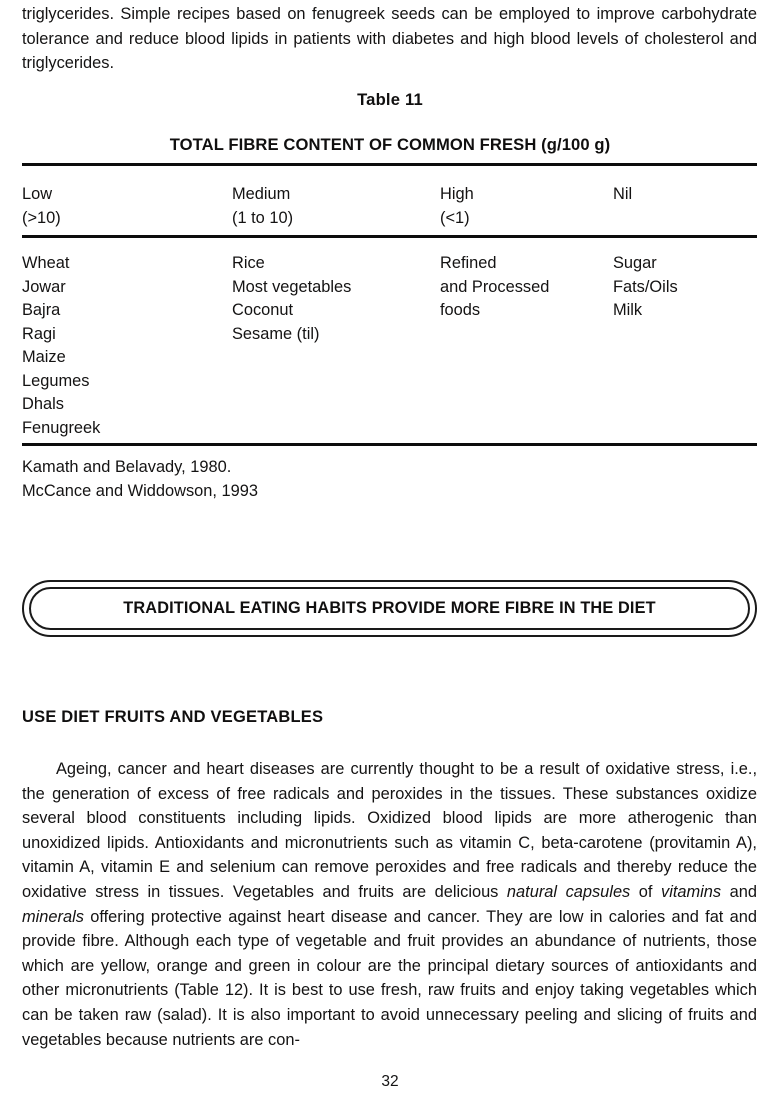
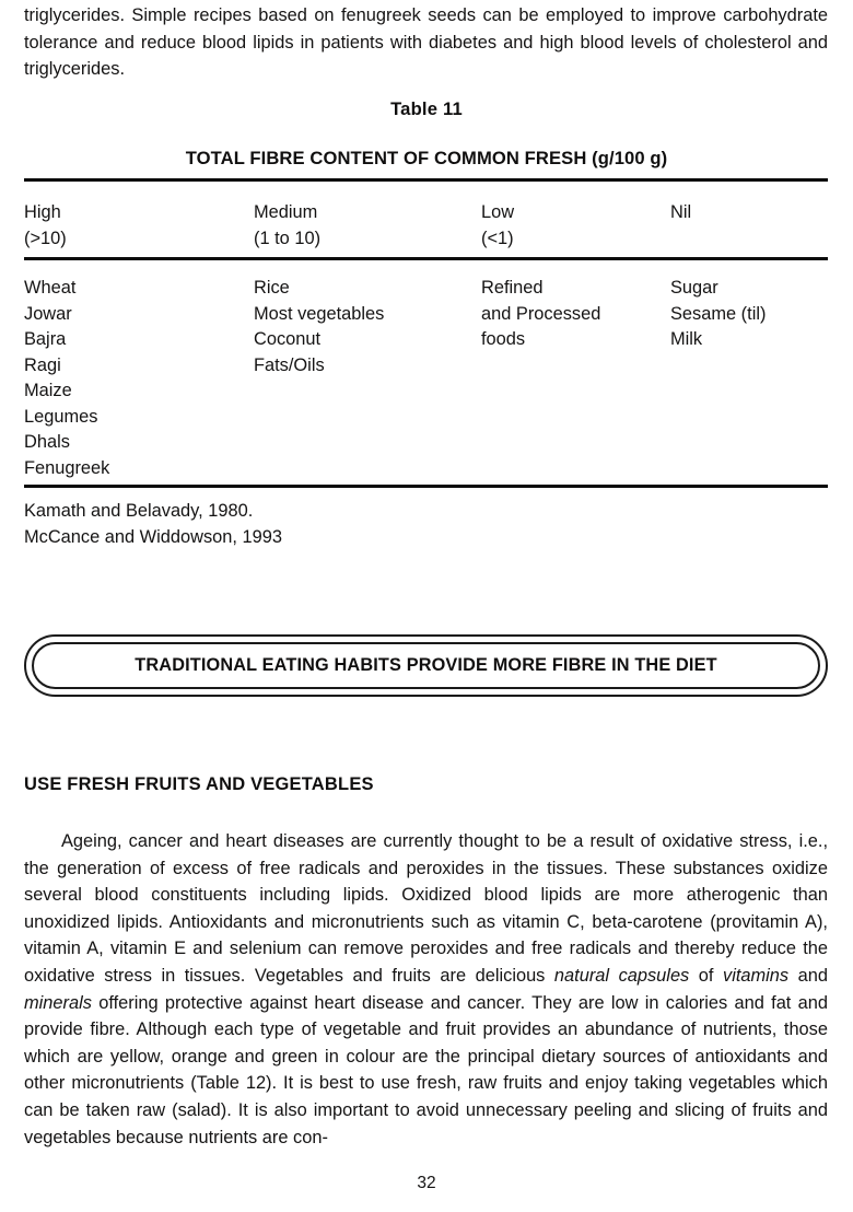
  triglycerides. Simple recipes based on fenugreek seeds can be employed to improve carbohydrate tolerance and reduce blood lipids in patients with diabetes and high blood levels of cholesterol and triglycerides.
  Table 11
  TOTAL FIBRE CONTENT OF COMMON FRESH (g/100 g)
- Low
+ High
  (>10)
  Medium
  (1 to 10)
- High
+ Low
  (<1)
  Nil
  Wheat
  Jowar
  Bajra
  Ragi
  Maize
  Legumes
  Dhals
  Fenugreek
  Rice
  Most vegetables
  Coconut
- Sesame (til)
+ Fats/Oils
  Refined
  and Processed
  foods
  Sugar
- Fats/Oils
+ Sesame (til)
  Milk
  Kamath and Belavady, 1980.
  McCance and Widdowson, 1993
  TRADITIONAL EATING HABITS PROVIDE MORE FIBRE IN THE DIET
- USE DIET FRUITS AND VEGETABLES
+ USE FRESH FRUITS AND VEGETABLES
  Ageing, cancer and heart diseases are currently thought to be a result of oxidative stress, i.e., the generation of excess of free radicals and peroxides in the tissues. These substances oxidize several blood constituents including lipids. Oxidized blood lipids are more atherogenic than unoxidized lipids. Antioxidants and micronutrients such as vitamin C, beta-carotene (provitamin A), vitamin A, vitamin E and selenium can remove peroxides and free radicals and thereby reduce the oxidative stress in tissues. Vegetables and fruits are delicious natural capsules of vitamins and minerals offering protective against heart disease and cancer. They are low in calories and fat and provide fibre. Although each type of vegetable and fruit provides an abundance of nutrients, those which are yellow, orange and green in colour are the principal dietary sources of antioxidants and other micronutrients (Table 12). It is best to use fresh, raw fruits and enjoy taking vegetables which can be taken raw (salad). It is also important to avoid unnecessary peeling and slicing of fruits and vegetables because nutrients are con-
  32
